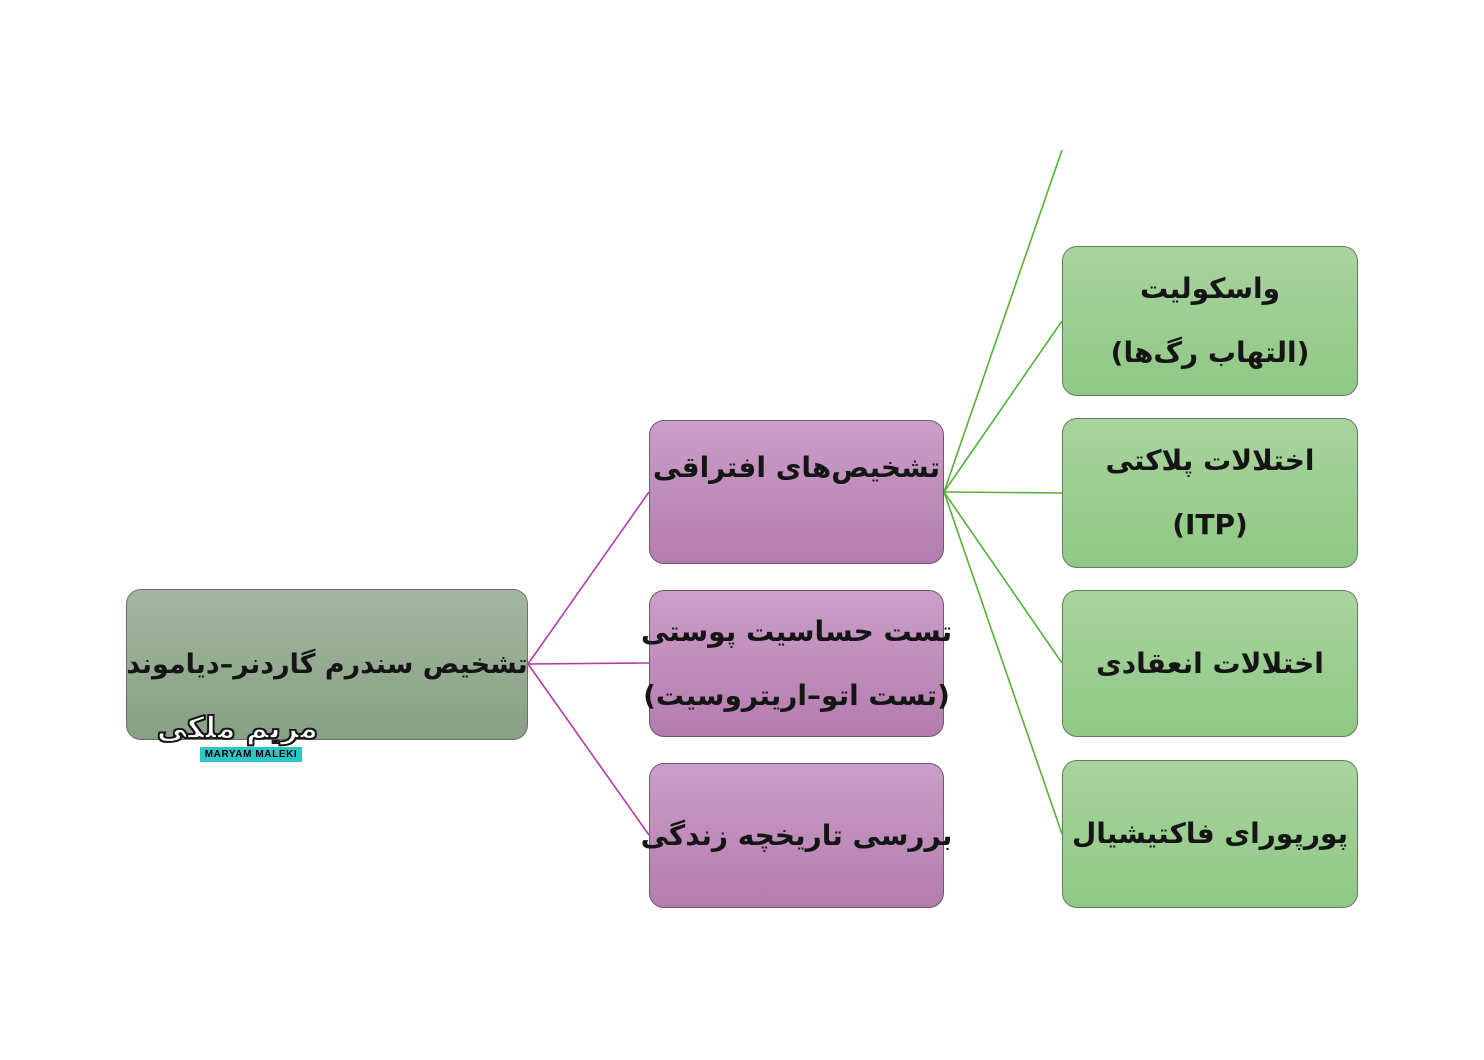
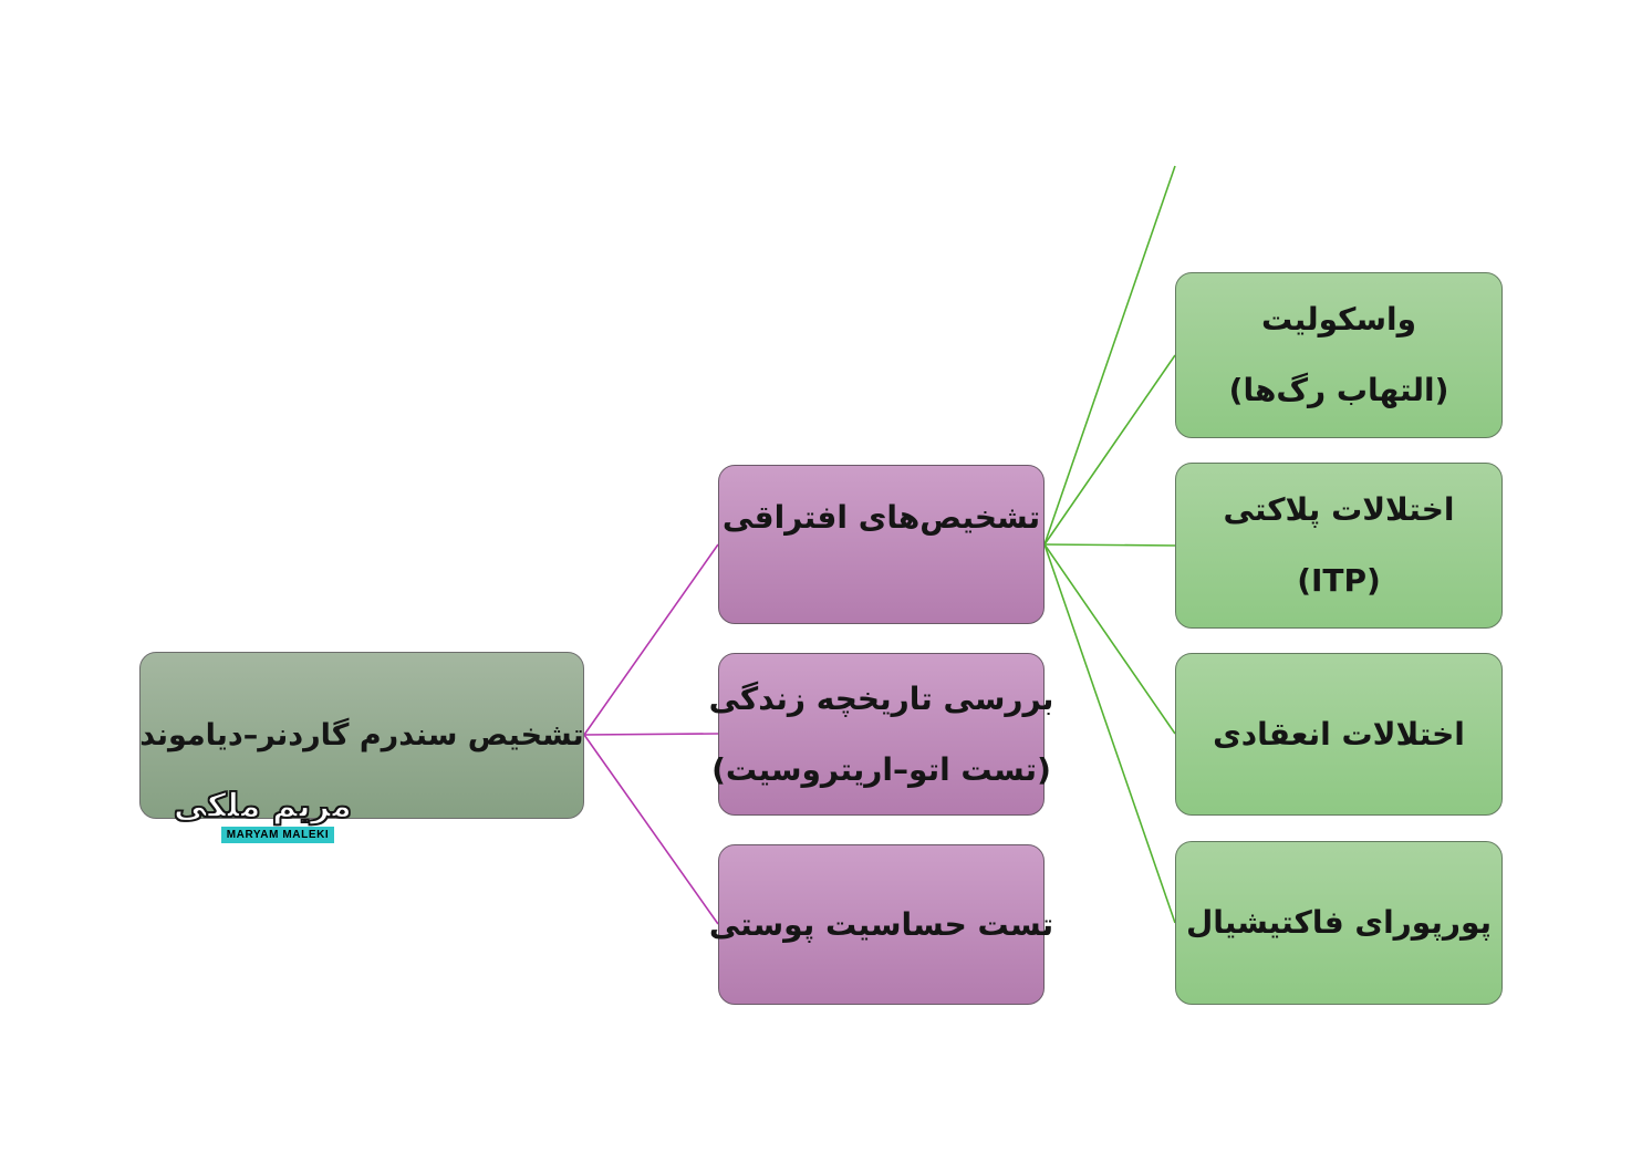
  تشخیص سندرم گاردنر–دیاموند
  تشخیص‌های افتراقی
- تست حساسیت پوستی
+ بررسی تاریخچه زندگی
  (تست اتو–اریتروسیت)
- بررسی تاریخچه زندگی
+ تست حساسیت پوستی
  واسکولیت
  (التهاب رگ‌ها)
  اختلالات پلاکتی
  (ITP)
  اختلالات انعقادی
  پورپورای فاکتیشیال
  مریم ملکی
  MARYAM MALEKI
